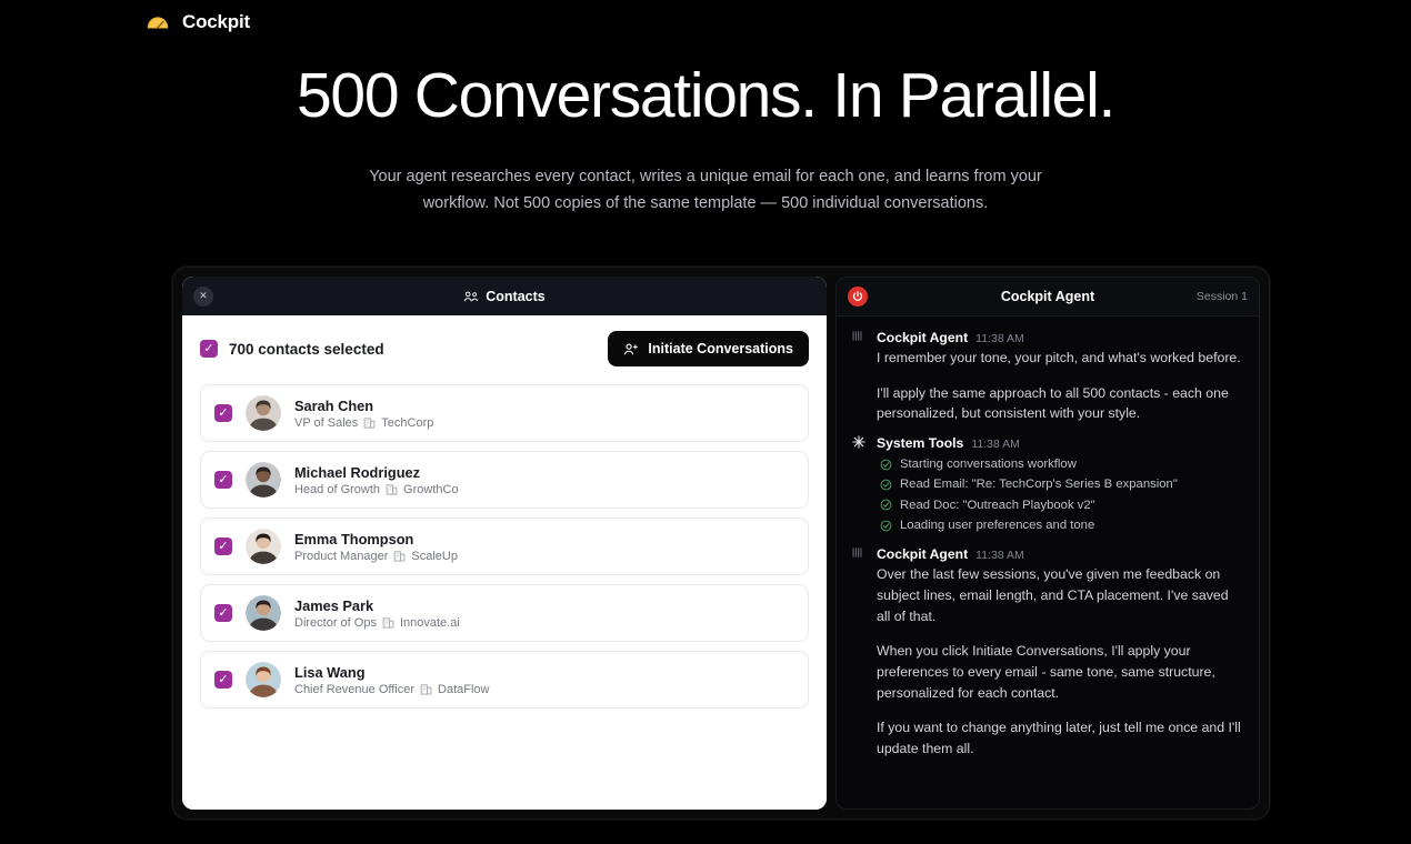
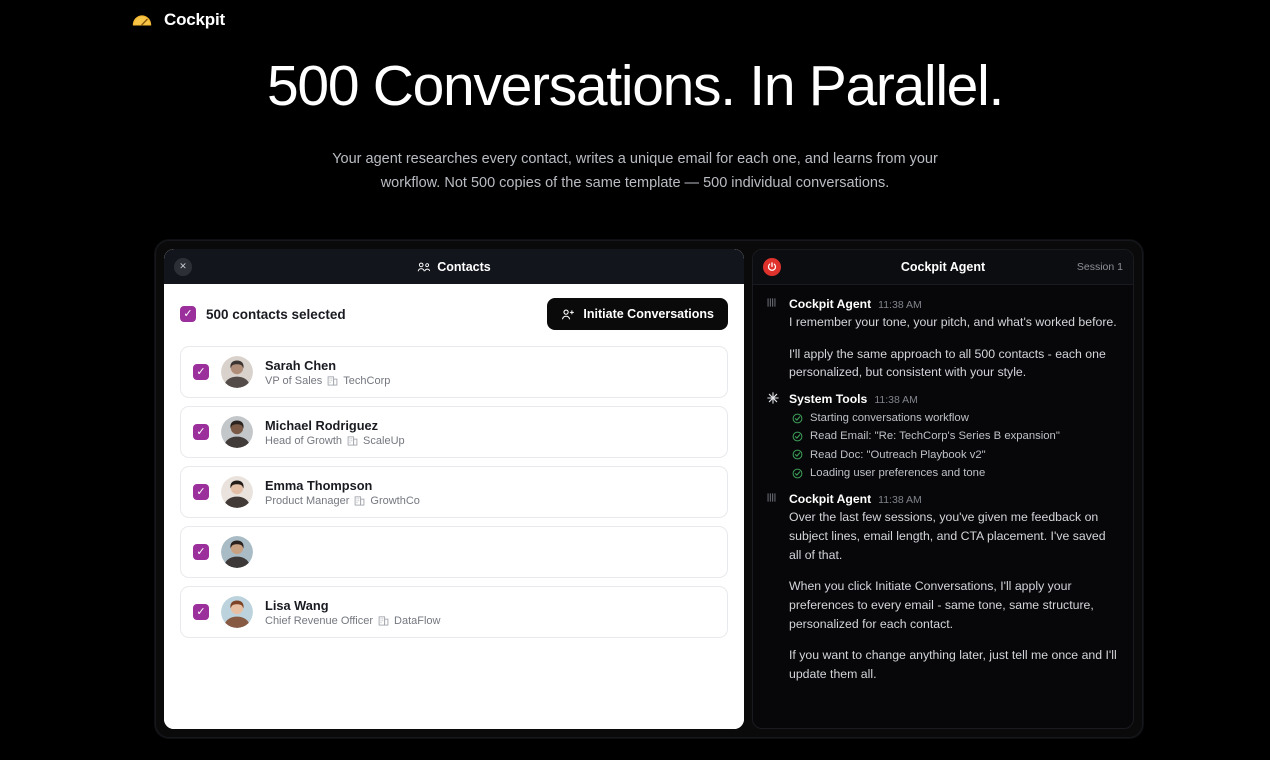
  Cockpit
  500 Conversations. In Parallel.
  Your agent researches every contact, writes a unique email for each one, and learns from your workflow. Not 500 copies of the same template — 500 individual conversations.
  ✕
  Contacts
  ✓
- 700 contacts selected
+ 500 contacts selected
  Initiate Conversations
  ✓
  Sarah Chen
  VP of Sales
  TechCorp
  ✓
  Michael Rodriguez
  Head of Growth
- GrowthCo
+ ScaleUp
  ✓
  Emma Thompson
  Product Manager
- ScaleUp
+ GrowthCo
  ✓
- James Park
- Director of Ops
- Innovate.ai
  ✓
  Lisa Wang
  Chief Revenue Officer
  DataFlow
  Cockpit Agent
  Session 1
  Cockpit Agent
  11:38 AM
  I remember your tone, your pitch, and what's worked before.
  I'll apply the same approach to all 500 contacts - each one personalized, but consistent with your style.
  System Tools
  11:38 AM
  Starting conversations workflow
  Read Email: "Re: TechCorp's Series B expansion"
  Read Doc: "Outreach Playbook v2"
  Loading user preferences and tone
  Cockpit Agent
  11:38 AM
  Over the last few sessions, you've given me feedback on subject lines, email length, and CTA placement. I've saved all of that.
  When you click Initiate Conversations, I'll apply your preferences to every email - same tone, same structure, personalized for each contact.
  If you want to change anything later, just tell me once and I'll update them all.
